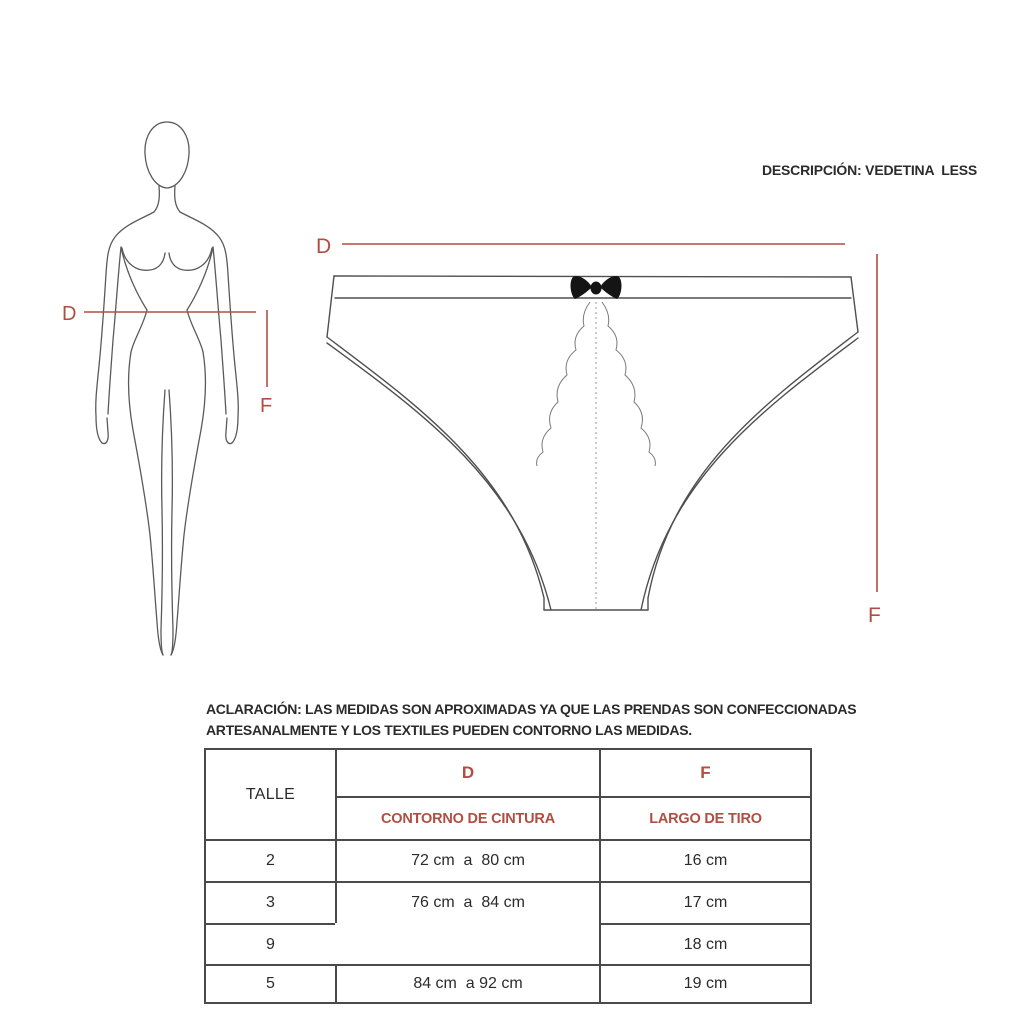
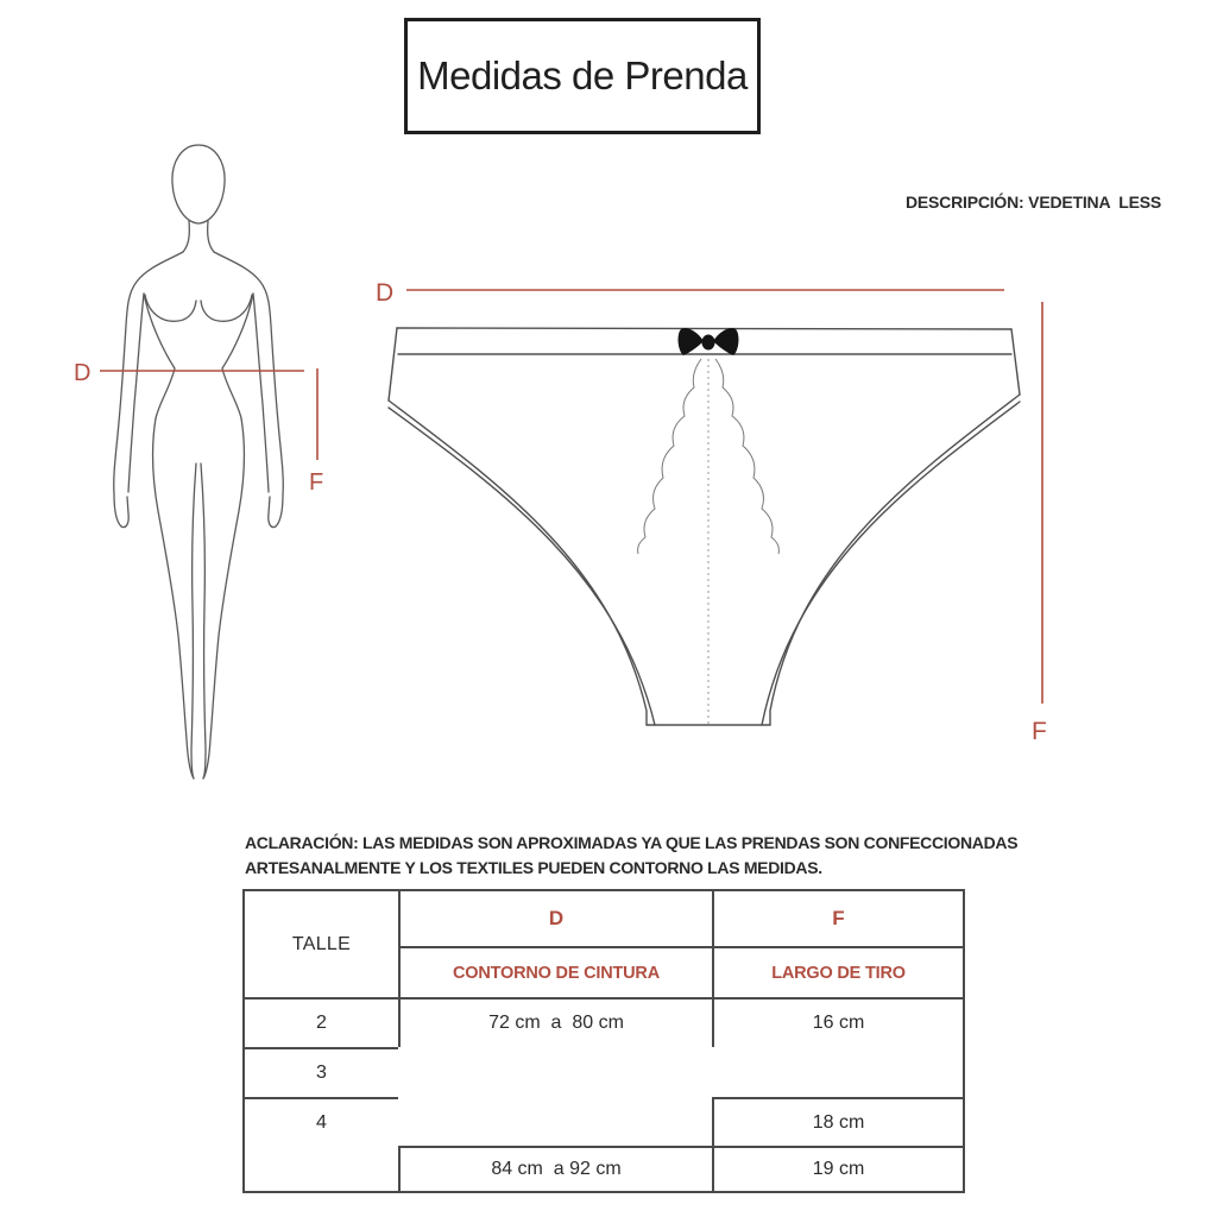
+ Medidas de Prenda
  DESCRIPCIÓN: VEDETINA LESS
  D
  F
  D
  F
  ACLARACIÓN: LAS MEDIDAS SON APROXIMADAS YA QUE LAS PRENDAS SON CONFECCIONADAS ARTESANALMENTE Y LOS TEXTILES PUEDEN CONTORNO LAS MEDIDAS.
  TALLE
  D
  F
  CONTORNO DE CINTURA
  LARGO DE TIRO
  2
  72 cm a 80 cm
  16 cm
  3
- 76 cm a 84 cm
- 17 cm
- 9
+ 4
  18 cm
- 5
  84 cm a 92 cm
  19 cm
